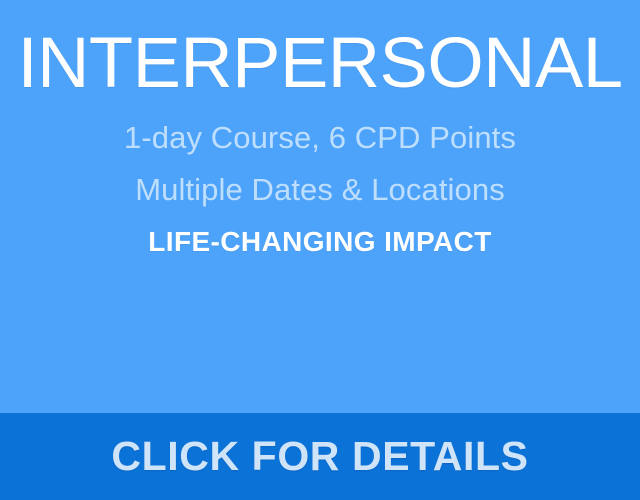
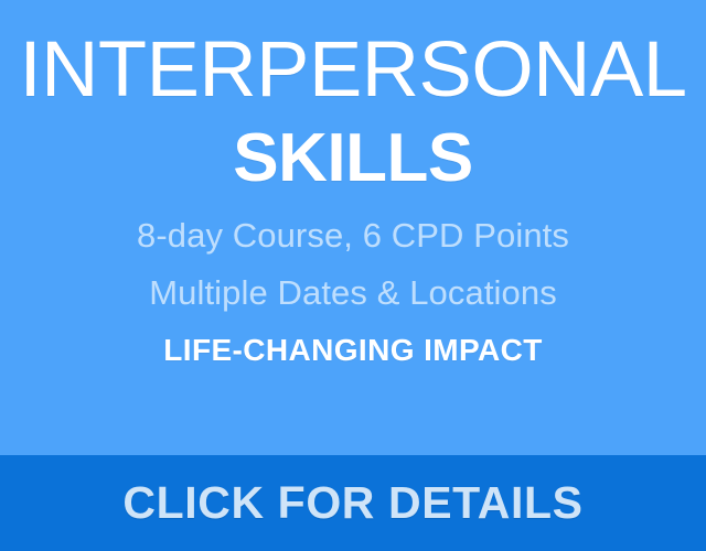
  INTERPERSONAL
+ SKILLS
- 1-day Course, 6 CPD Points
+ 8-day Course, 6 CPD Points
  Multiple Dates & Locations
  LIFE-CHANGING IMPACT
  CLICK FOR DETAILS
